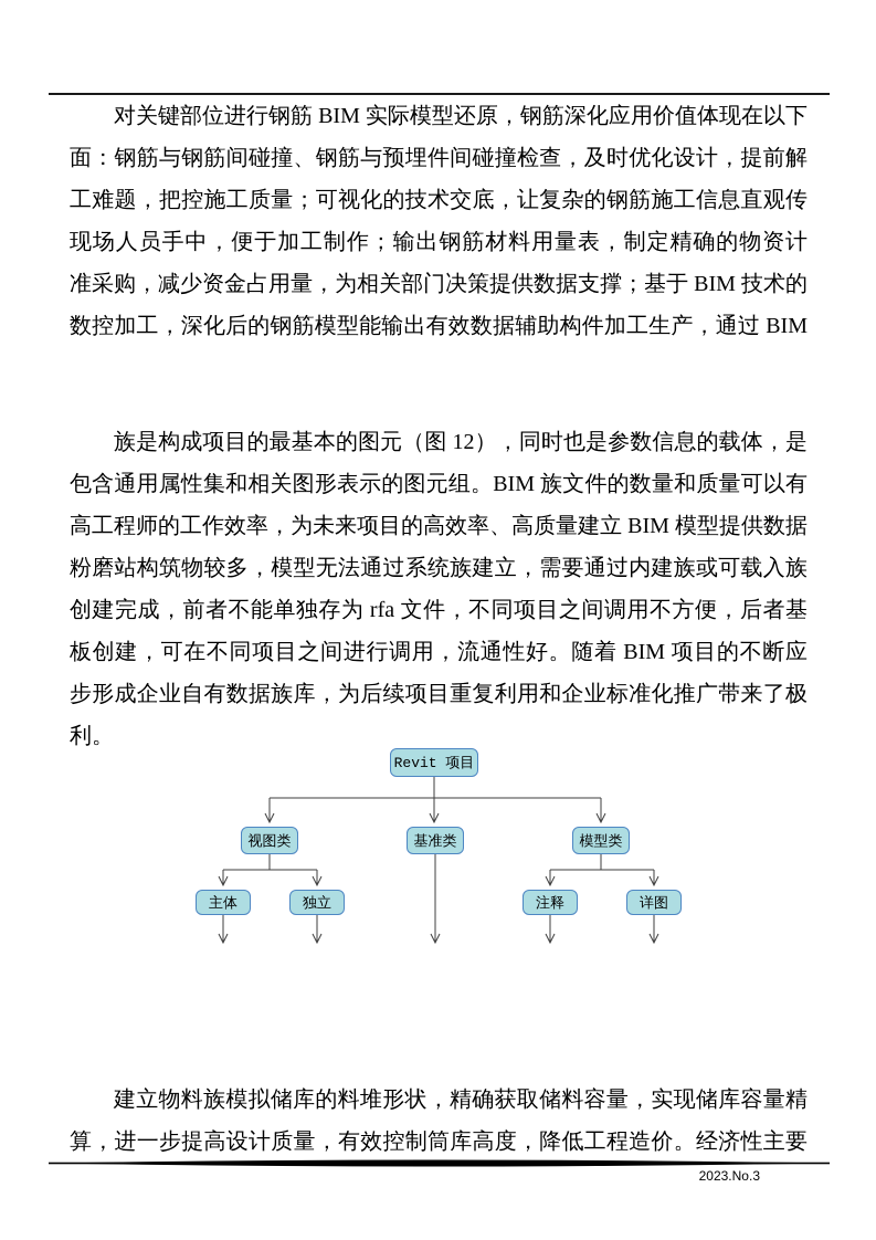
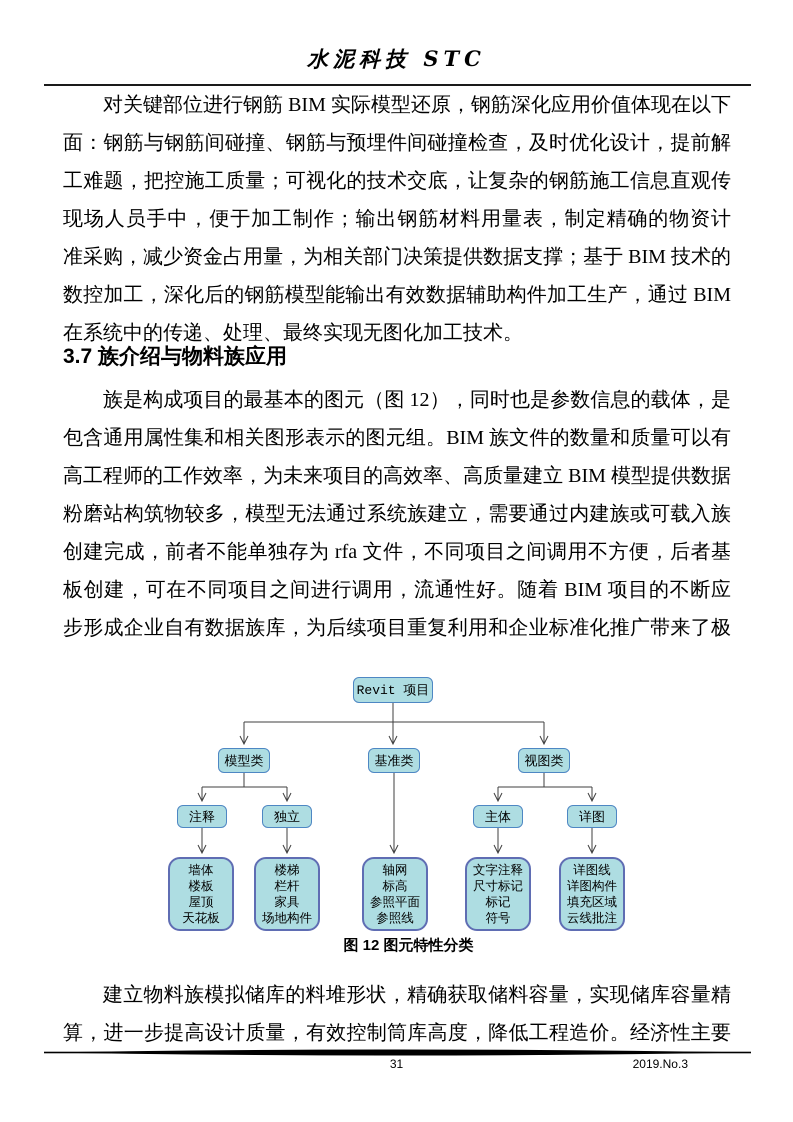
+ 水泥科技 STC
  对关键部位进行钢筋 BIM 实际模型还原，钢筋深化应用价值体现在以下
  面：钢筋与钢筋间碰撞、钢筋与预埋件间碰撞检查，及时优化设计，提前解
  工难题，把控施工质量；可视化的技术交底，让复杂的钢筋施工信息直观传
  现场人员手中，便于加工制作；输出钢筋材料用量表，制定精确的物资计
  准采购，减少资金占用量，为相关部门决策提供数据支撑；基于 BIM 技术的
  数控加工，深化后的钢筋模型能输出有效数据辅助构件加工生产，通过 BIM
+ 在系统中的传递、处理、最终实现无图化加工技术。
+ 3.7 族介绍与物料族应用
  族是构成项目的最基本的图元（图 12），同时也是参数信息的载体，是
  包含通用属性集和相关图形表示的图元组。BIM 族文件的数量和质量可以有
  高工程师的工作效率，为未来项目的高效率、高质量建立 BIM 模型提供数据
  粉磨站构筑物较多，模型无法通过系统族建立，需要通过内建族或可载入族
  创建完成，前者不能单独存为 rfa 文件，不同项目之间调用不方便，后者基
  板创建，可在不同项目之间进行调用，流通性好。随着 BIM 项目的不断应
  步形成企业自有数据族库，为后续项目重复利用和企业标准化推广带来了极
- 利。
  Revit 项目
- 视图类
+ 模型类
  基准类
- 模型类
+ 视图类
- 主体
+ 注释
  独立
- 注释
+ 主体
  详图
+ 墙体
+ 楼板
+ 屋顶
+ 天花板
+ 楼梯
+ 栏杆
+ 家具
+ 场地构件
+ 轴网
+ 标高
+ 参照平面
+ 参照线
+ 文字注释
+ 尺寸标记
+ 标记
+ 符号
+ 详图线
+ 详图构件
+ 填充区域
+ 云线批注
+ 图 12 图元特性分类
  建立物料族模拟储库的料堆形状，精确获取储料容量，实现储库容量精
  算，进一步提高设计质量，有效控制筒库高度，降低工程造价。经济性主要
+ 31
- 2023.No.3
+ 2019.No.3
